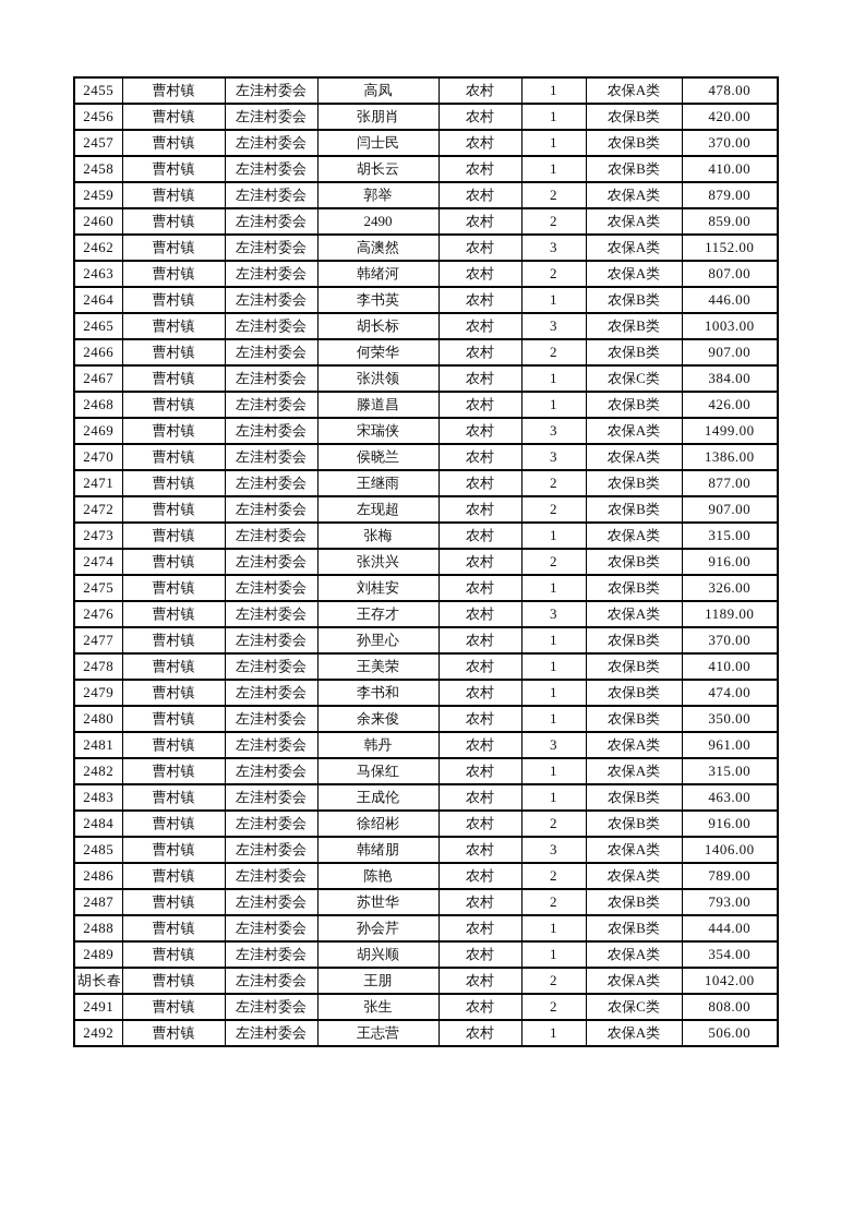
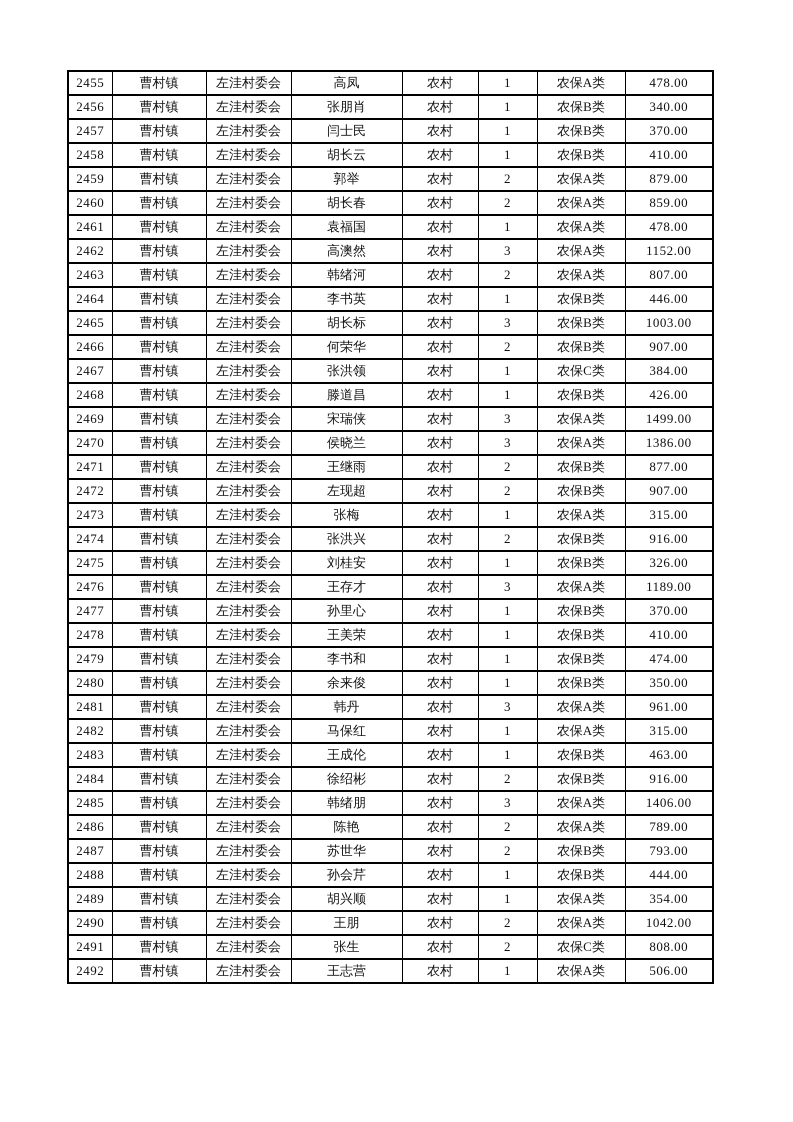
  2455	曹村镇	左洼村委会	高凤	农村	1	农保A类	478.00
- 2456	曹村镇	左洼村委会	张朋肖	农村	1	农保B类	420.00
+ 2456	曹村镇	左洼村委会	张朋肖	农村	1	农保B类	340.00
  2457	曹村镇	左洼村委会	闫士民	农村	1	农保B类	370.00
  2458	曹村镇	左洼村委会	胡长云	农村	1	农保B类	410.00
  2459	曹村镇	左洼村委会	郭举	农村	2	农保A类	879.00
- 2460	曹村镇	左洼村委会	2490	农村	2	农保A类	859.00
+ 2460	曹村镇	左洼村委会	胡长春	农村	2	农保A类	859.00
+ 2461	曹村镇	左洼村委会	袁福国	农村	1	农保A类	478.00
  2462	曹村镇	左洼村委会	高澳然	农村	3	农保A类	1152.00
  2463	曹村镇	左洼村委会	韩绪河	农村	2	农保A类	807.00
  2464	曹村镇	左洼村委会	李书英	农村	1	农保B类	446.00
  2465	曹村镇	左洼村委会	胡长标	农村	3	农保B类	1003.00
  2466	曹村镇	左洼村委会	何荣华	农村	2	农保B类	907.00
  2467	曹村镇	左洼村委会	张洪领	农村	1	农保C类	384.00
  2468	曹村镇	左洼村委会	滕道昌	农村	1	农保B类	426.00
  2469	曹村镇	左洼村委会	宋瑞侠	农村	3	农保A类	1499.00
  2470	曹村镇	左洼村委会	侯晓兰	农村	3	农保A类	1386.00
  2471	曹村镇	左洼村委会	王继雨	农村	2	农保B类	877.00
  2472	曹村镇	左洼村委会	左现超	农村	2	农保B类	907.00
  2473	曹村镇	左洼村委会	张梅	农村	1	农保A类	315.00
  2474	曹村镇	左洼村委会	张洪兴	农村	2	农保B类	916.00
  2475	曹村镇	左洼村委会	刘桂安	农村	1	农保B类	326.00
  2476	曹村镇	左洼村委会	王存才	农村	3	农保A类	1189.00
  2477	曹村镇	左洼村委会	孙里心	农村	1	农保B类	370.00
  2478	曹村镇	左洼村委会	王美荣	农村	1	农保B类	410.00
  2479	曹村镇	左洼村委会	李书和	农村	1	农保B类	474.00
  2480	曹村镇	左洼村委会	余来俊	农村	1	农保B类	350.00
  2481	曹村镇	左洼村委会	韩丹	农村	3	农保A类	961.00
  2482	曹村镇	左洼村委会	马保红	农村	1	农保A类	315.00
  2483	曹村镇	左洼村委会	王成伦	农村	1	农保B类	463.00
  2484	曹村镇	左洼村委会	徐绍彬	农村	2	农保B类	916.00
  2485	曹村镇	左洼村委会	韩绪朋	农村	3	农保A类	1406.00
  2486	曹村镇	左洼村委会	陈艳	农村	2	农保A类	789.00
  2487	曹村镇	左洼村委会	苏世华	农村	2	农保B类	793.00
  2488	曹村镇	左洼村委会	孙会芹	农村	1	农保B类	444.00
  2489	曹村镇	左洼村委会	胡兴顺	农村	1	农保A类	354.00
- 胡长春	曹村镇	左洼村委会	王朋	农村	2	农保A类	1042.00
+ 2490	曹村镇	左洼村委会	王朋	农村	2	农保A类	1042.00
  2491	曹村镇	左洼村委会	张生	农村	2	农保C类	808.00
  2492	曹村镇	左洼村委会	王志营	农村	1	农保A类	506.00
